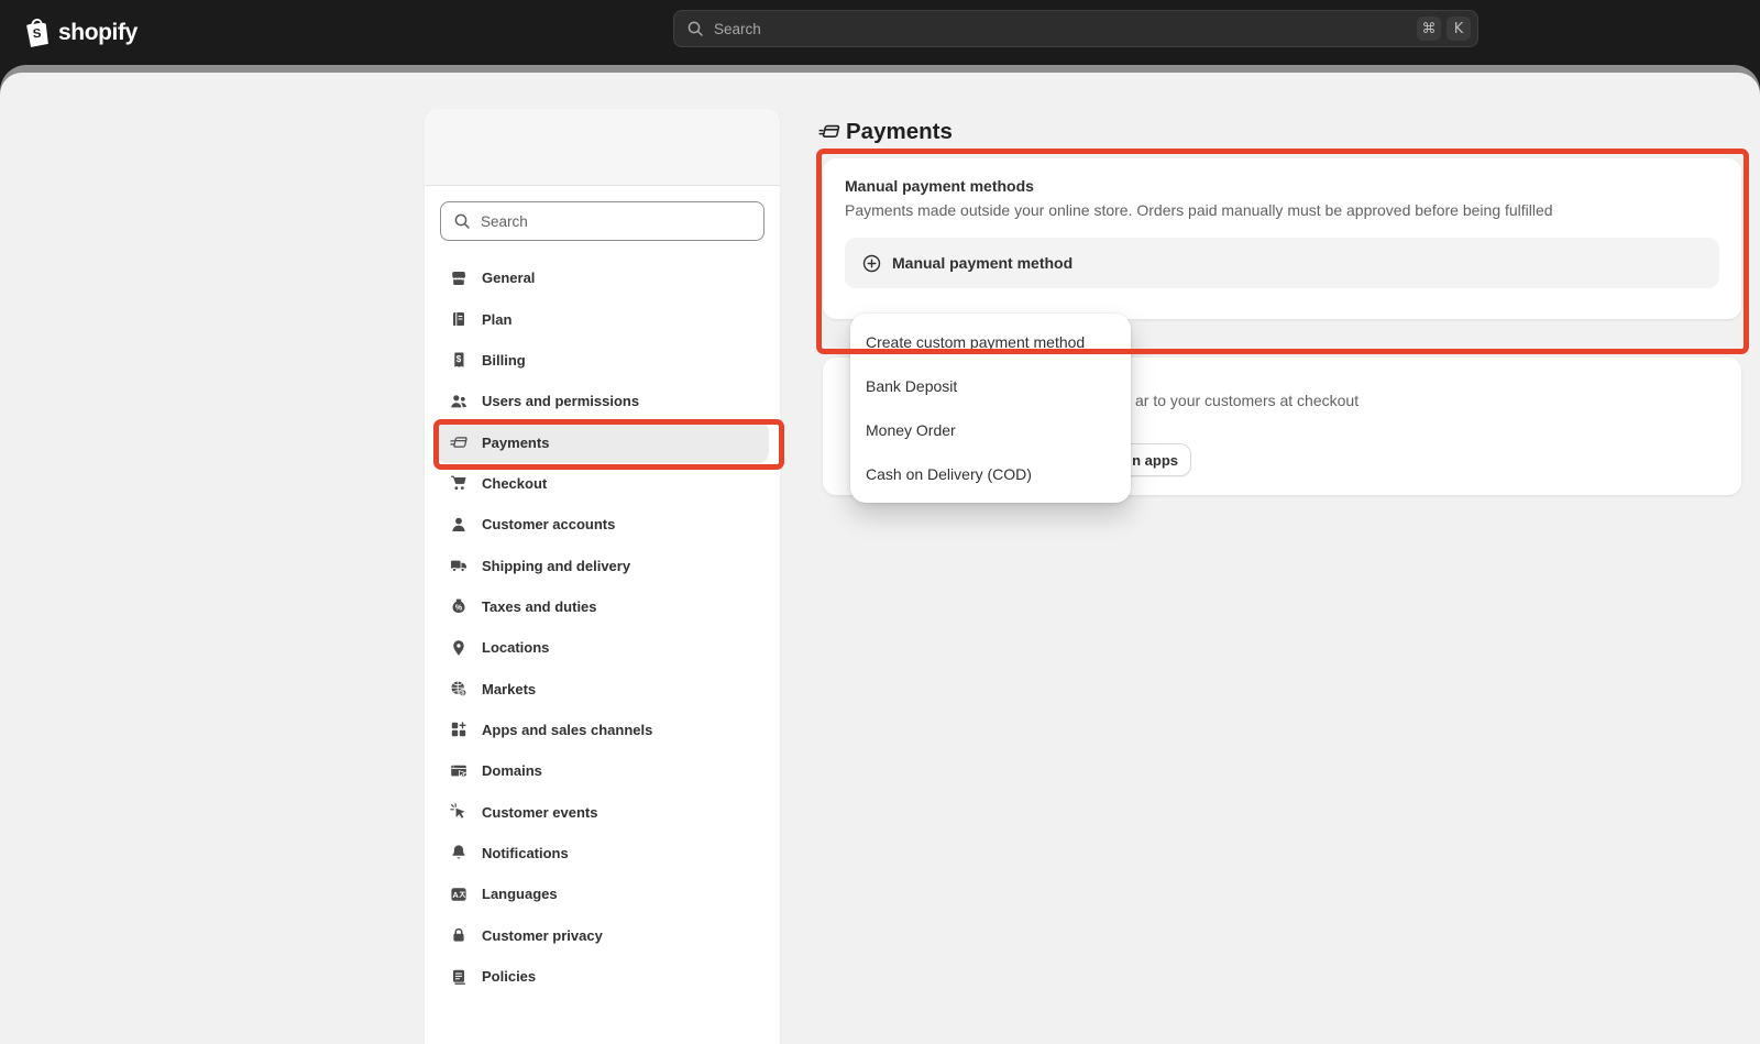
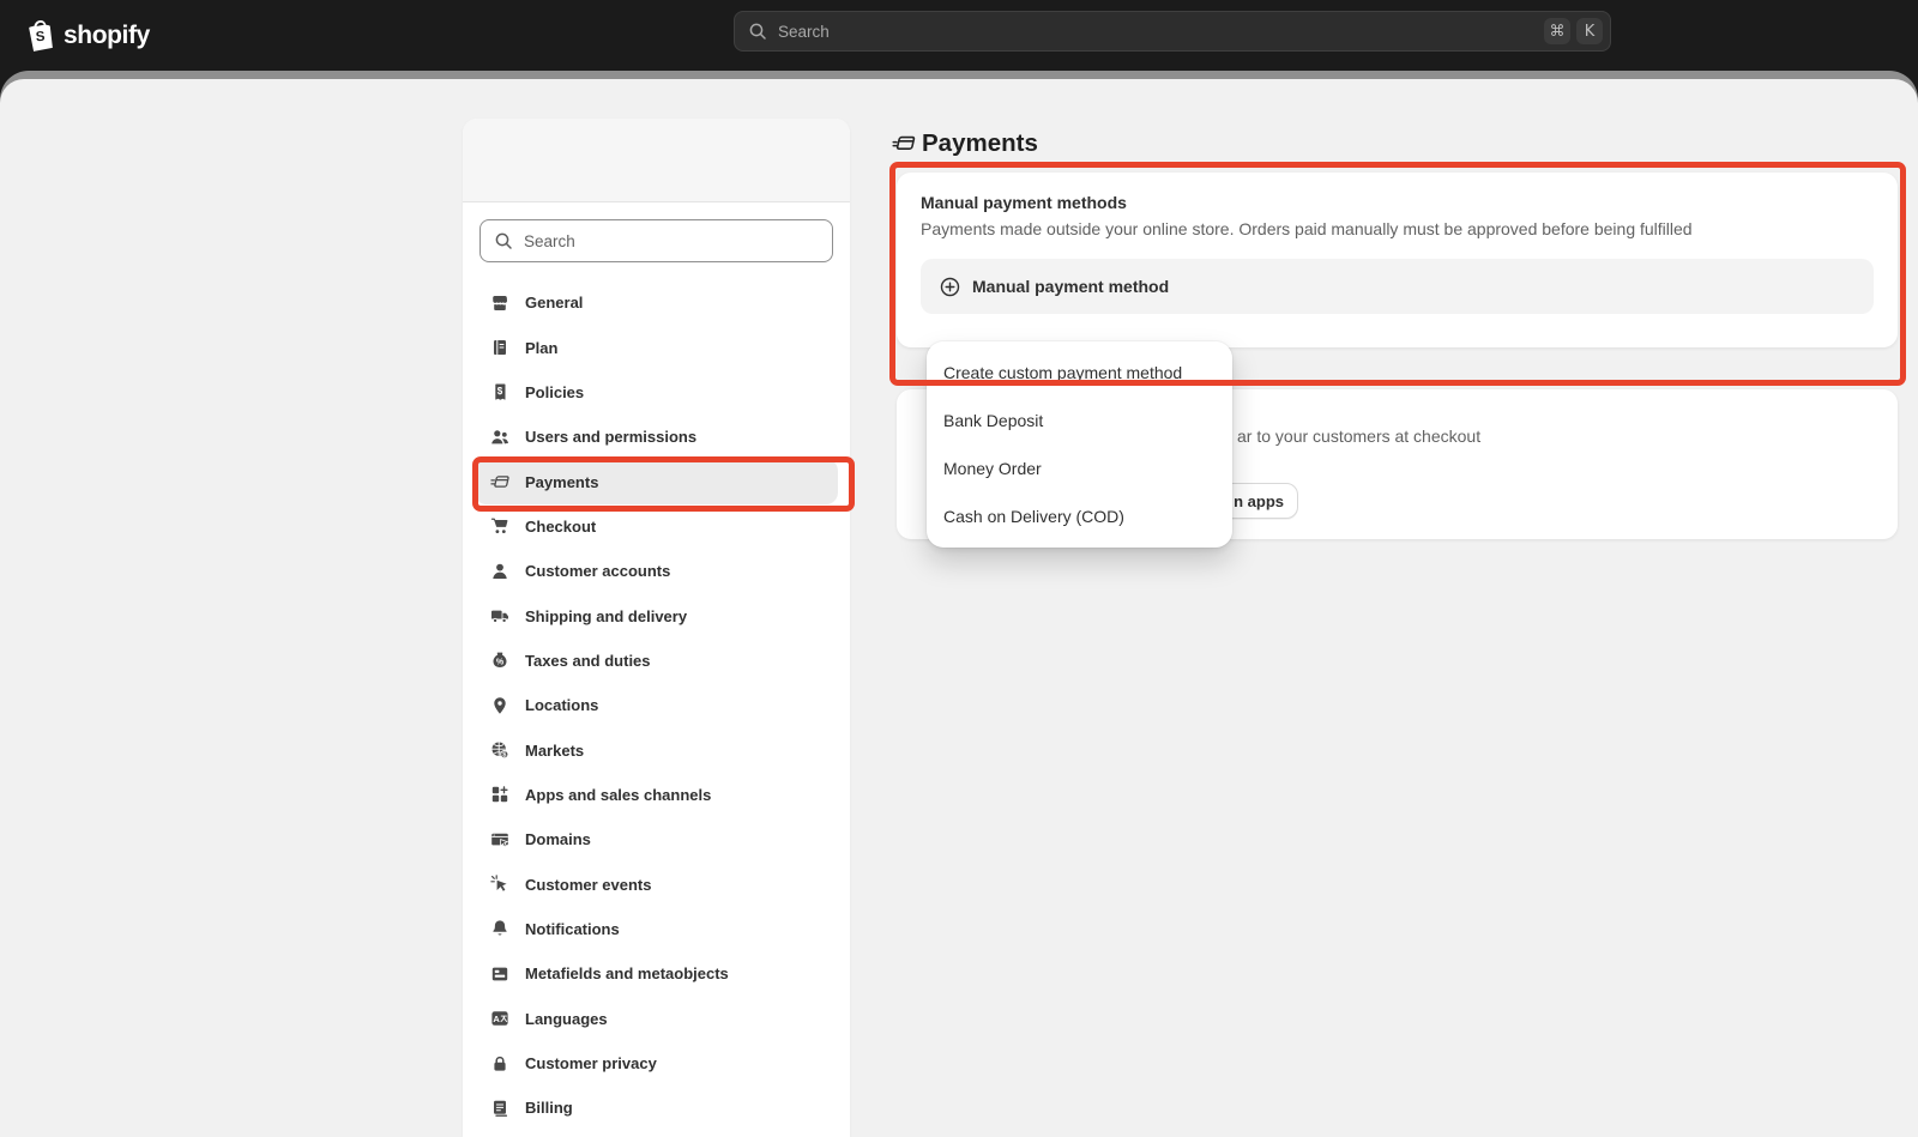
  shopify
  Search
  ⌘
  K
  Search
  General
  Plan
  $
- Billing
+ Policies
  Users and permissions
  Payments
  Checkout
  Customer accounts
  Shipping and delivery
  Taxes and duties
  Locations
  Markets
  Apps and sales channels
  Domains
  Customer events
  Notifications
+ Metafields and metaobjects
  A
  Languages
  Customer privacy
- Policies
+ Billing
  Payments
  Manual payment methods
  Payments made outside your online store. Orders paid manually must be approved before being fulfilled
  Manual payment method
  ar to your customers at checkout
  n apps
  Create custom payment method
  Bank Deposit
  Money Order
  Cash on Delivery (COD)
